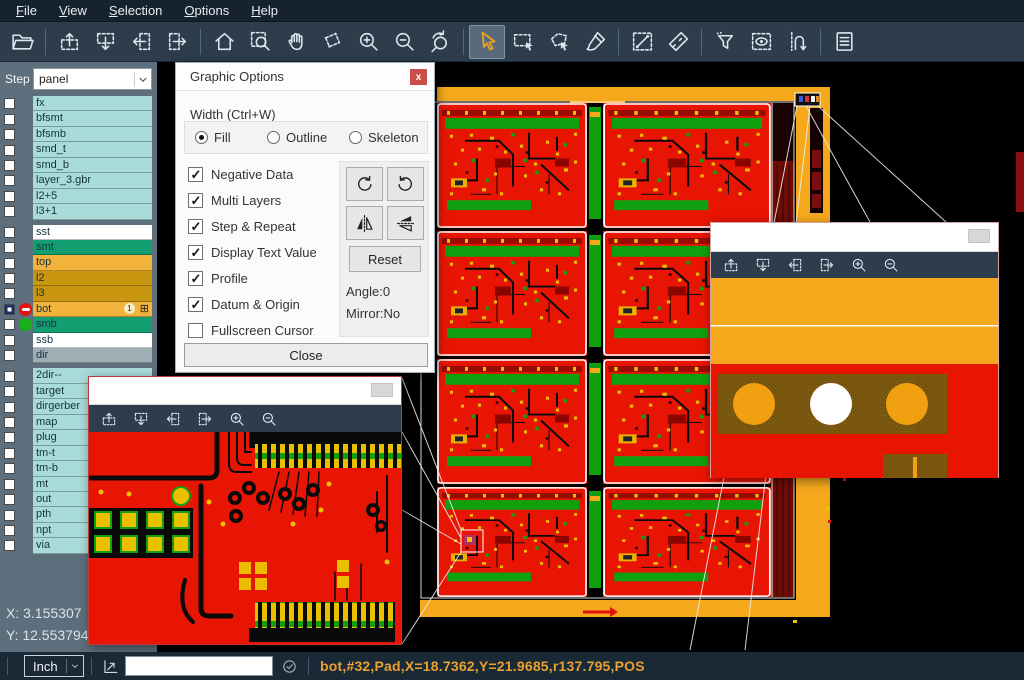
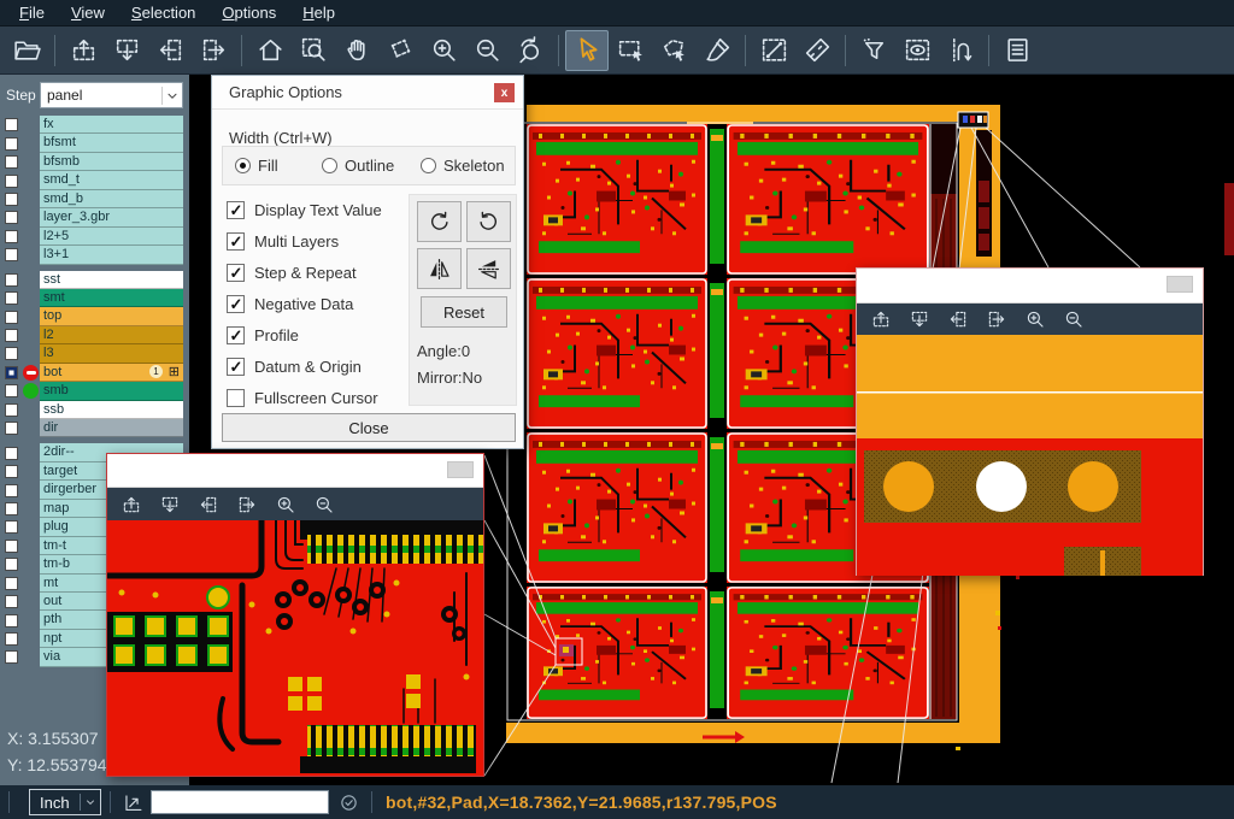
  File
  View
  Selection
  Options
  Help
  Step
  panel
  fx
  bfsmt
  bfsmb
  smd_t
  smd_b
  layer_3.gbr
  l2+5
  l3+1
  sst
  smt
  top
  l2
  l3
  bot
  1
  ⊞
  smb
  ssb
  dir
  2dir--
  target
  dirgerber
  map
  plug
  tm-t
  tm-b
  mt
  out
  pth
  npt
  via
  X: 3.155307
  Y: 12.553794
  Graphic Options
  x
  Width (Ctrl+W)
  Fill
  Outline
  Skeleton
- Negative Data
+ Display Text Value
  Multi Layers
  Step & Repeat
- Display Text Value
+ Negative Data
  Profile
  Datum & Origin
  Fullscreen Cursor
  Reset
  Angle:0
  Mirror:No
  Close
  Inch
  bot,#32,Pad,X=18.7362,Y=21.9685,r137.795,POS
